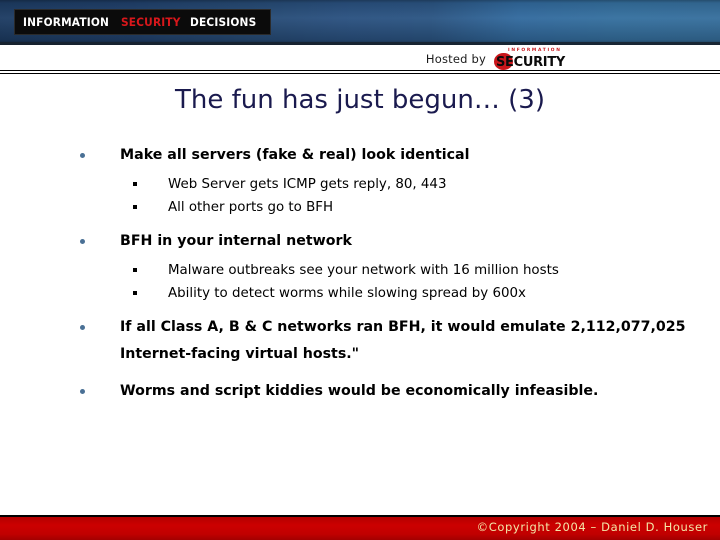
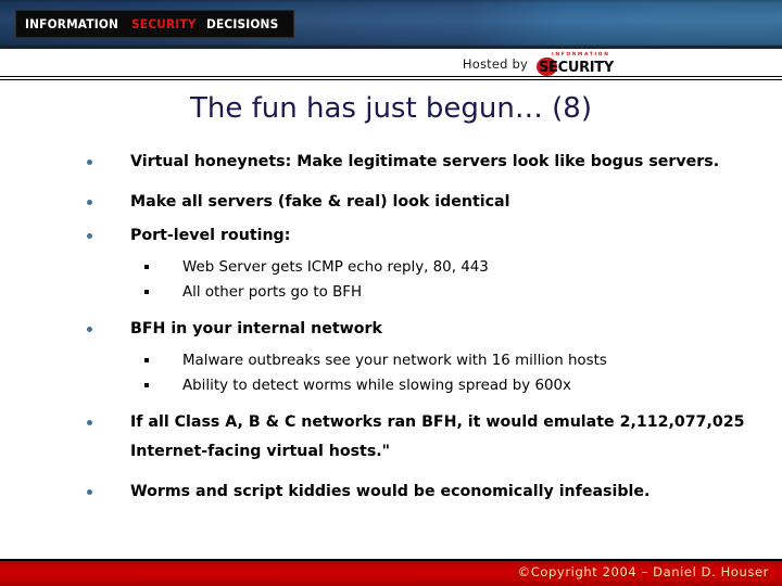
  INFORMATION
  SECURITY
  DECISIONS
  Hosted by
  SECURITY
- The fun has just begun… (3)
+ The fun has just begun… (8)
+ Virtual honeynets: Make legitimate servers look like bogus servers.
  Make all servers (fake & real) look identical
+ Port-level routing:
- Web Server gets ICMP gets reply, 80, 443
+ Web Server gets ICMP echo reply, 80, 443
  All other ports go to BFH
  BFH in your internal network
  Malware outbreaks see your network with 16 million hosts
  Ability to detect worms while slowing spread by 600x
  If all Class A, B & C networks ran BFH, it would emulate 2,112,077,025 Internet-facing virtual hosts."
  Worms and script kiddies would be economically infeasible.
  ©Copyright 2004 – Daniel D. Houser
